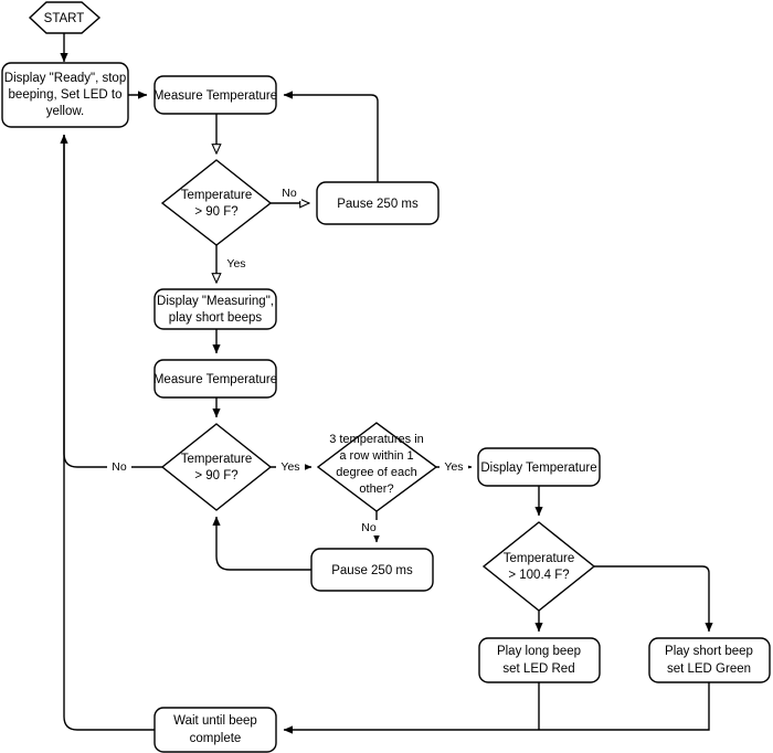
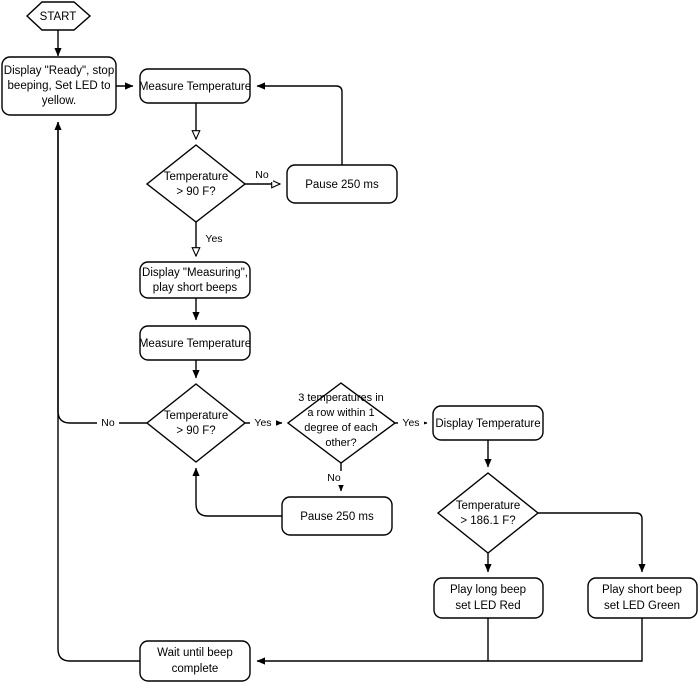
  START
  Display "Ready", stop
  beeping, Set LED to
  yellow.
  Measure Temperature
  Temperature
  > 90 F?
  Pause 250 ms
  Display "Measuring",
  play short beeps
  Measure Temperature
  Temperature
  > 90 F?
  3 temperatures in
  a row within 1
  degree of each
  other?
  Pause 250 ms
  Display Temperature
  Temperature
- > 100.4 F?
+ > 186.1 F?
  Play long beep
  set LED Red
  Play short beep
  set LED Green
  Wait until beep
  complete
  No
  Yes
  No
  Yes
  No
  Yes
